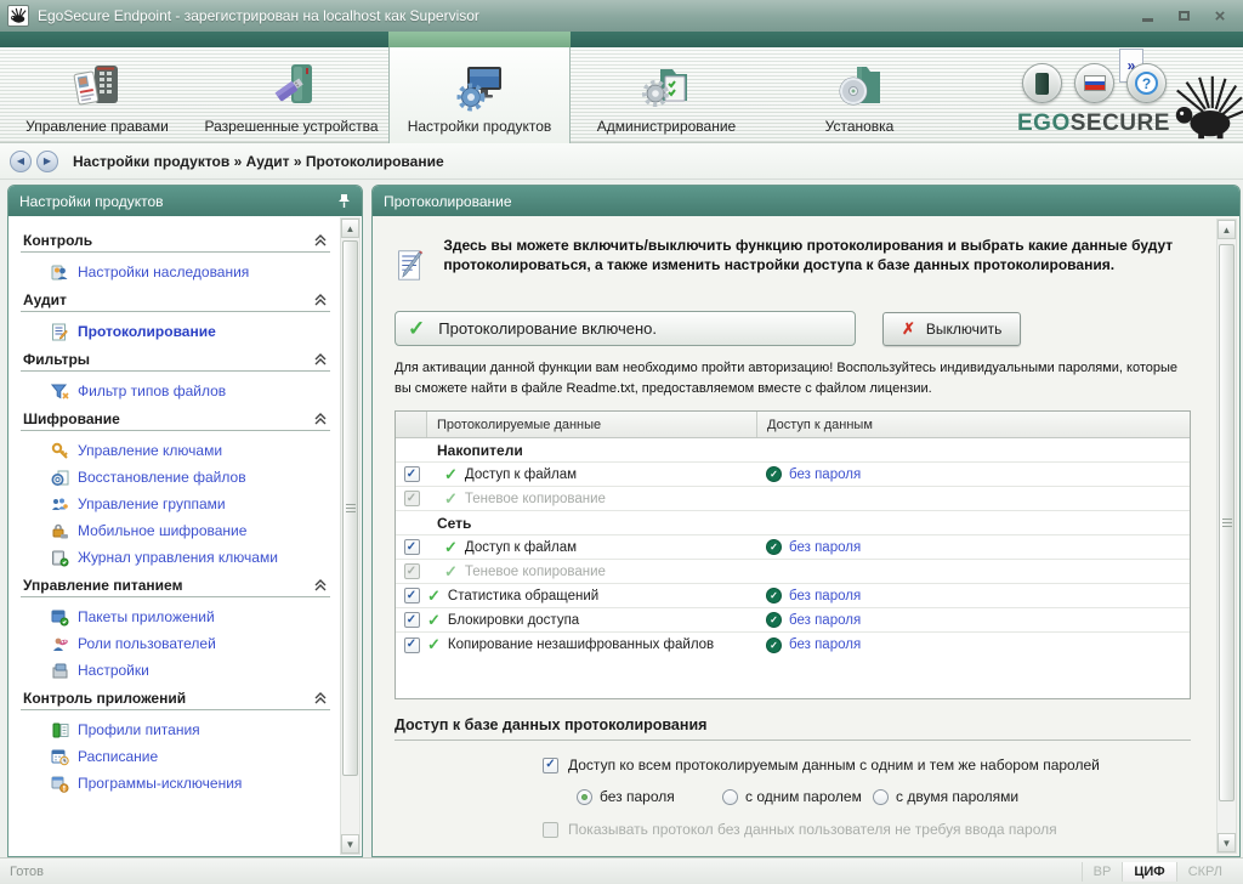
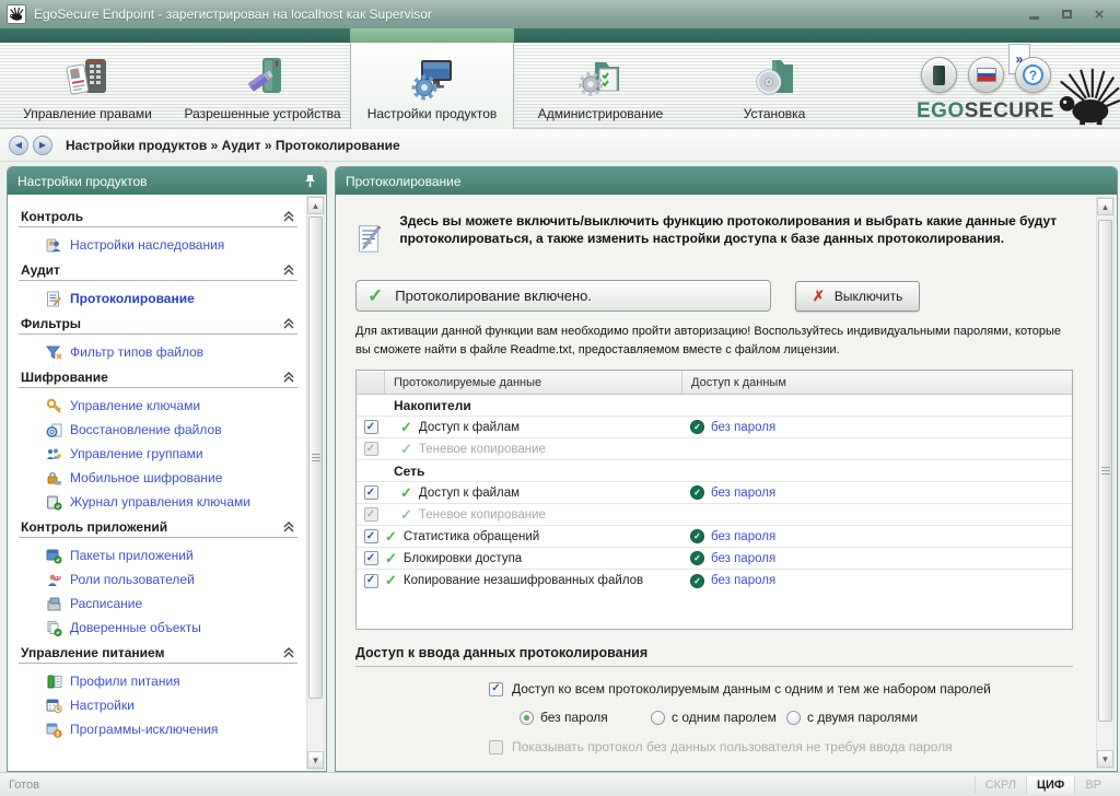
  EgoSecure Endpoint - зарегистрирован на localhost как Supervisor
  ×
  Управление правами
  Разрешенные устройства
  Настройки продуктов
  Администрирование
  Установка
  »
  ?
  EGOSECURE
  ◀
  ▶
  Настройки продуктов » Аудит » Протоколирование
  Настройки продуктов
  Контроль
  Настройки наследования
  Аудит
  Протоколирование
  Фильтры
  Фильтр типов файлов
  Шифрование
  Управление ключами
  Восстановление файлов
  Управление группами
  Мобильное шифрование
  Журнал управления ключами
- Управление питанием
+ Контроль приложений
  Пакеты приложений
  Роли пользователей
- Настройки
+ Расписание
+ Доверенные объекты
- Контроль приложений
+ Управление питанием
  Профили питания
- Расписание
+ Настройки
  Программы-исключения
  ▲
  ▼
  Протоколирование
  Здесь вы можете включить/выключить функцию протоколирования и выбрать какие данные будут протоколироваться, а также изменить настройки доступа к базе данных протоколирования.
  ✓
  Протоколирование включено.
  ✗
  Выключить
  Для активации данной функции вам необходимо пройти авторизацию! Воспользуйтесь индивидуальными паролями, которые вы сможете найти в файле Readme.txt, предоставляемом вместе с файлом лицензии.
  Протоколируемые данные
  Доступ к данным
  Накопители
  ✓
  ✓
  Доступ к файлам
  ✓
  без пароля
  ✓
  ✓
  Теневое копирование
  Сеть
  ✓
  ✓
  Доступ к файлам
  ✓
  без пароля
  ✓
  ✓
  Теневое копирование
  ✓
  ✓
  Статистика обращений
  ✓
  без пароля
  ✓
  ✓
  Блокировки доступа
  ✓
  без пароля
  ✓
  ✓
  Копирование незашифрованных файлов
  ✓
  без пароля
- Доступ к базе данных протоколирования
+ Доступ к ввода данных протоколирования
  ✓
  Доступ ко всем протоколируемым данным с одним и тем же набором паролей
  без пароля
  с одним паролем
  с двумя паролями
  Показывать протокол без данных пользователя не требуя ввода пароля
  ▲
  ▼
  Готов
- ВР
+ СКРЛ
  ЦИФ
- СКРЛ
+ ВР
